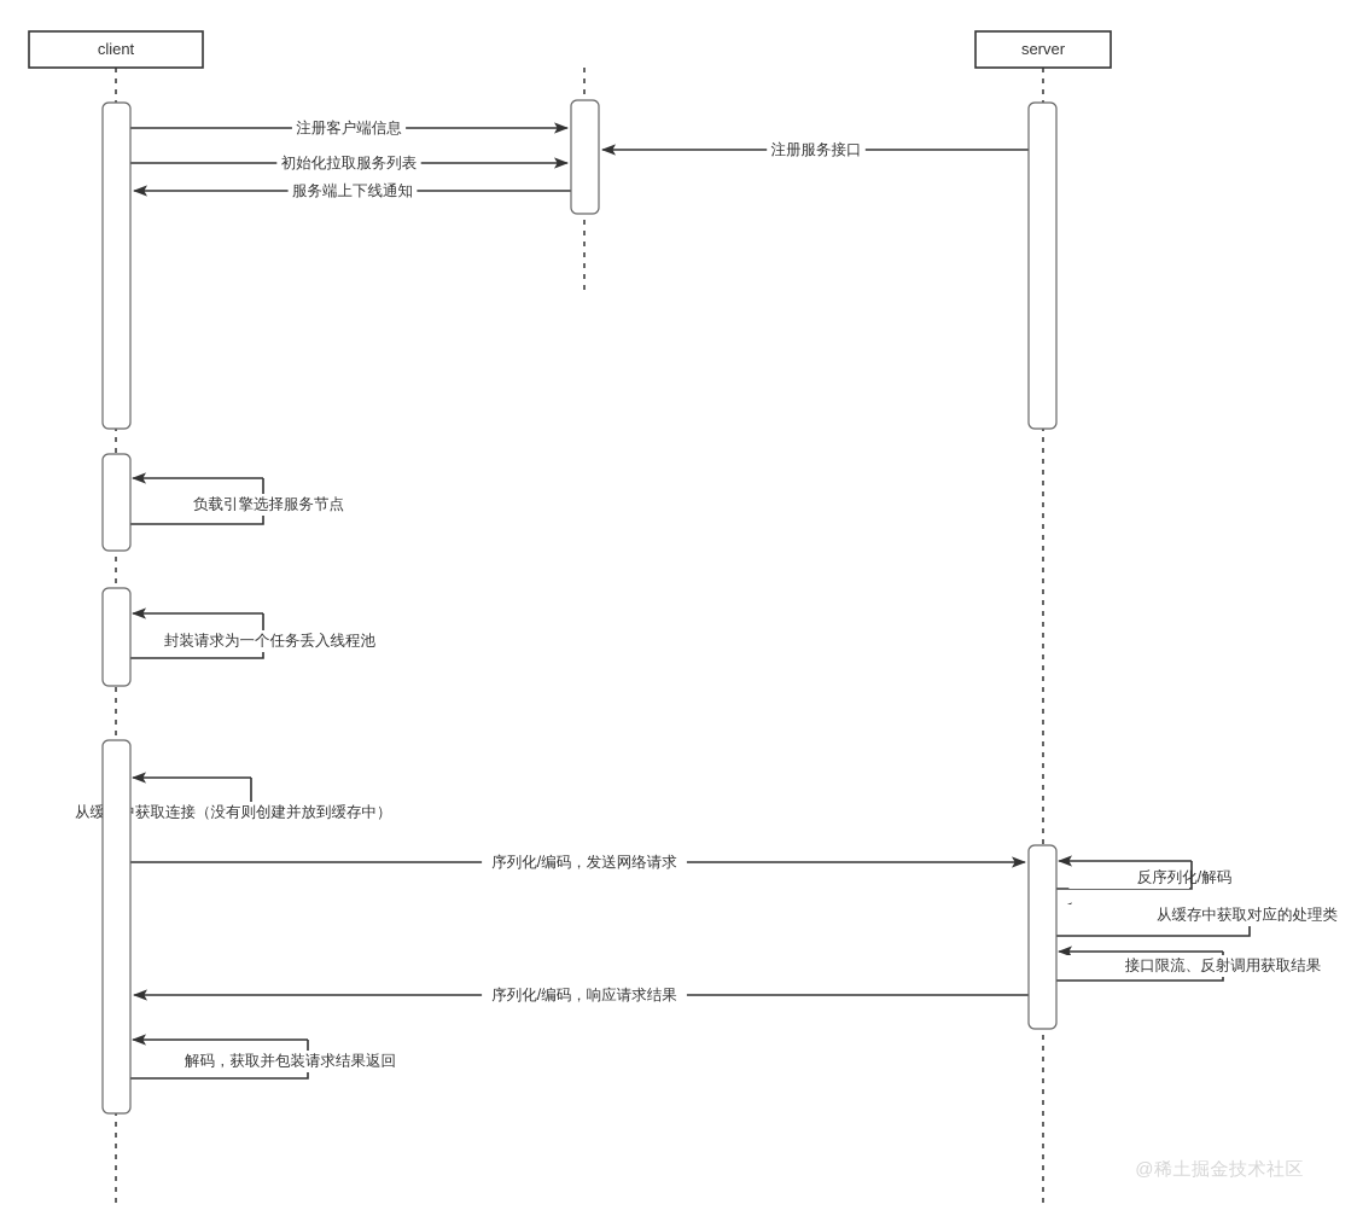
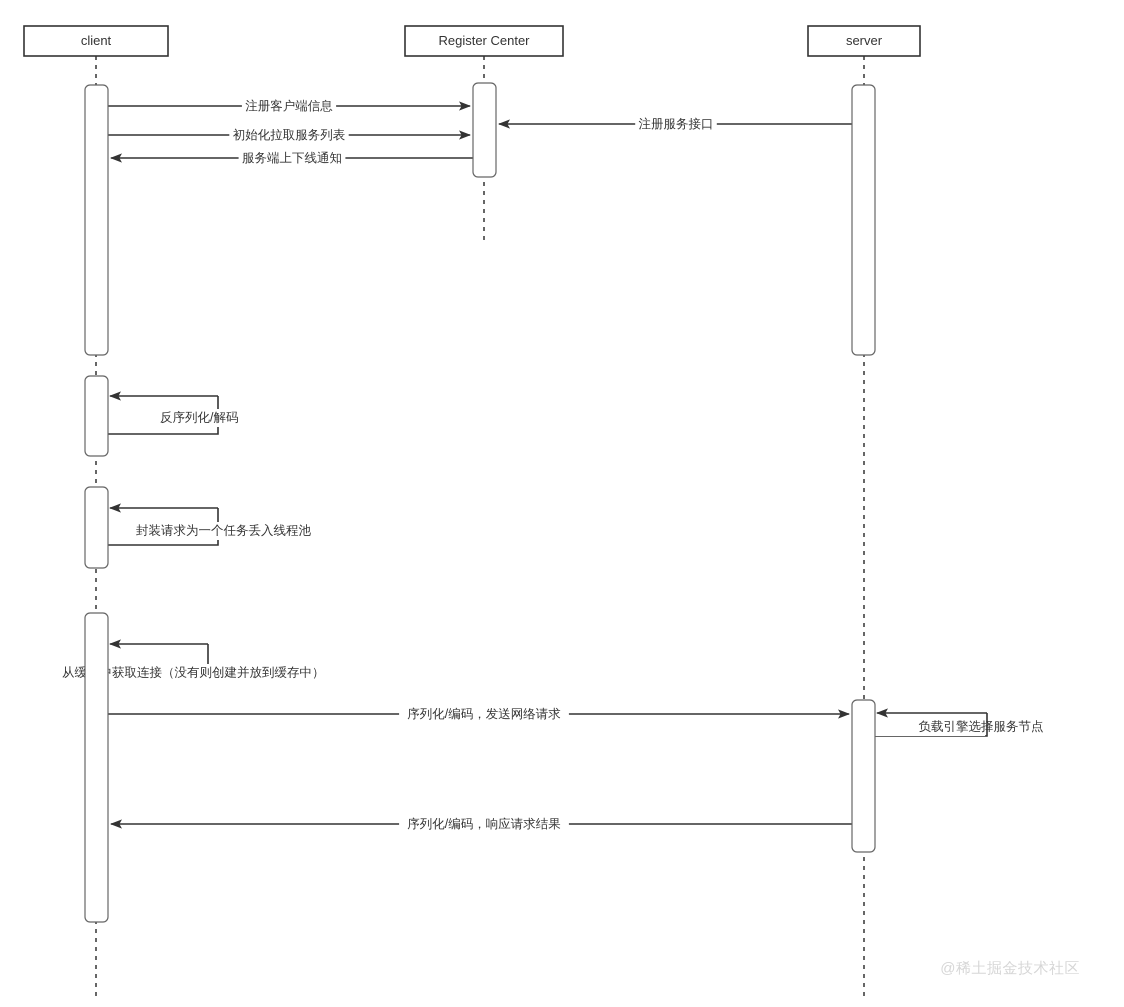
  注册客户端信息
  注册服务接口
  初始化拉取服务列表
  服务端上下线通知
  序列化/编码，发送网络请求
  序列化/编码，响应请求结果
- 负载引擎选择服务节点
+ 反序列化/解码
  封装请求为一个任务丢入线程池
  从缓获取连接（没有则创建并放到缓存中）
- 反序列化/解码
+ 负载引擎选择服务节点
- 从缓存中获取对应的处理类
- 接口限流、反射调用获取结果
- 解码，获取并包装请求结果返回
  client
+ Register Center
  server
  @稀土掘金技术社区
